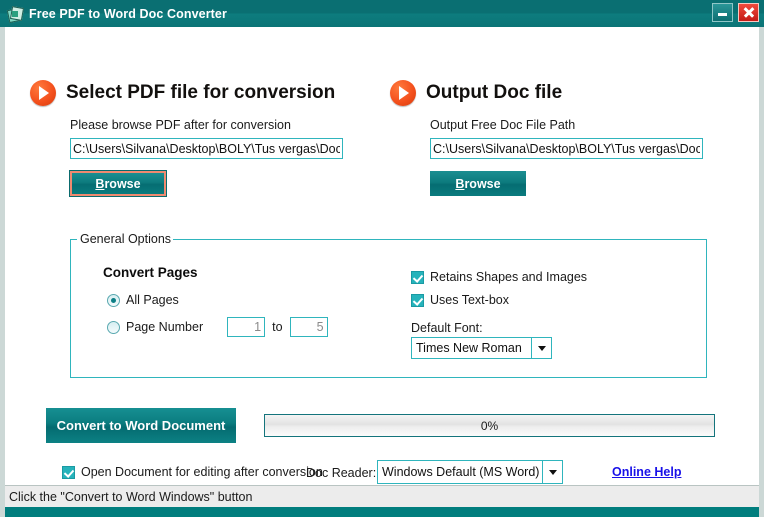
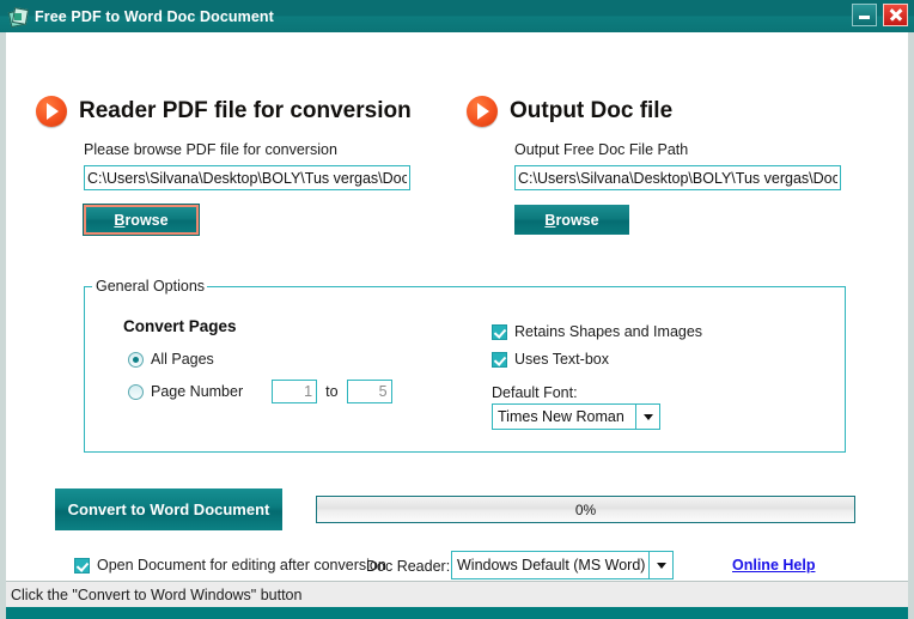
- Free PDF to Word Doc Converter
+ Free PDF to Word Doc Document
- Select PDF file for conversion
+ Reader PDF file for conversion
- Please browse PDF after for conversion
+ Please browse PDF file for conversion
  C:\Users\Silvana\Desktop\BOLY\Tus vergas\Doc
  Browse
  Output Doc file
  Output Free Doc File Path
  C:\Users\Silvana\Desktop\BOLY\Tus vergas\Doc
  Browse
  General Options
  Convert Pages
  All Pages
  Page Number
  1
  to
  5
  Retains Shapes and Images
  Uses Text-box
  Default Font:
  Times New Roman
  Convert to Word Document
  0%
  Open Document for editing after conversion
  Doc Reader:
  Windows Default (MS Word)
  Online Help
  Click the "Convert to Word Windows" button
